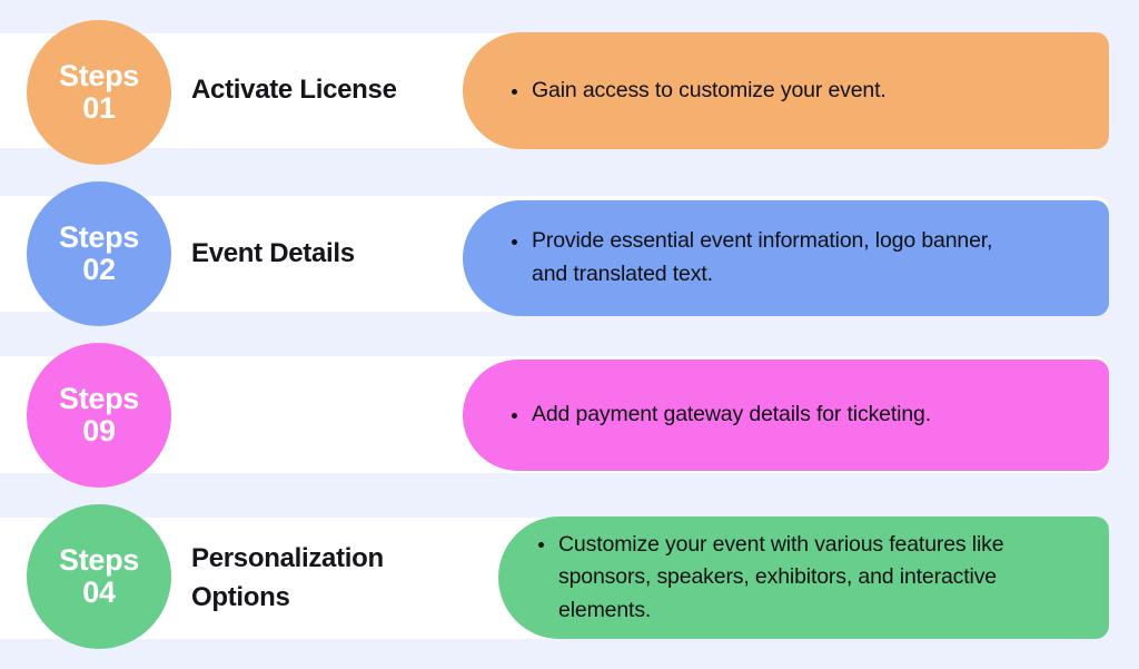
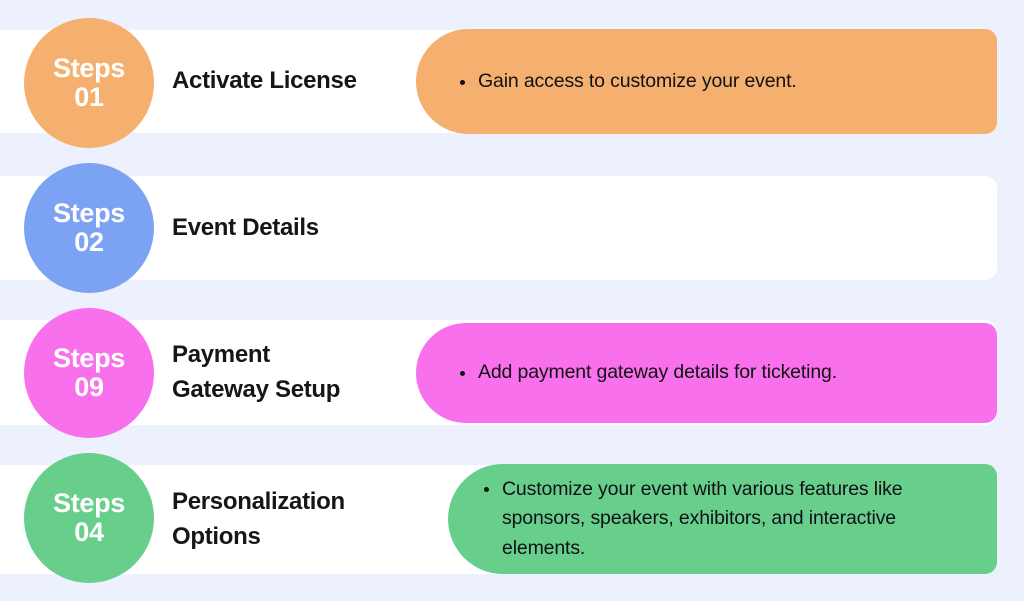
  Steps
  01
  Activate License
  Gain access to customize your event.
  Steps
  02
  Event Details
- Provide essential event information, logo banner,
- and translated text.
  Steps
  09
+ Payment
+ Gateway Setup
  Add payment gateway details for ticketing.
  Steps
  04
  Personalization
  Options
  Customize your event with various features like
  sponsors, speakers, exhibitors, and interactive
  elements.
